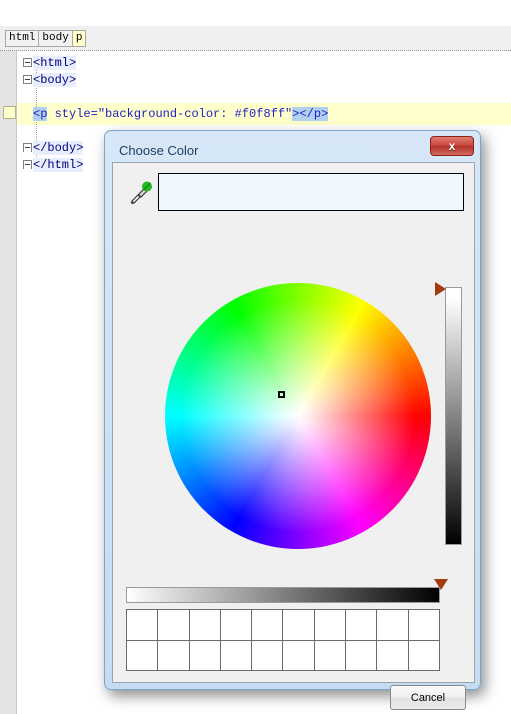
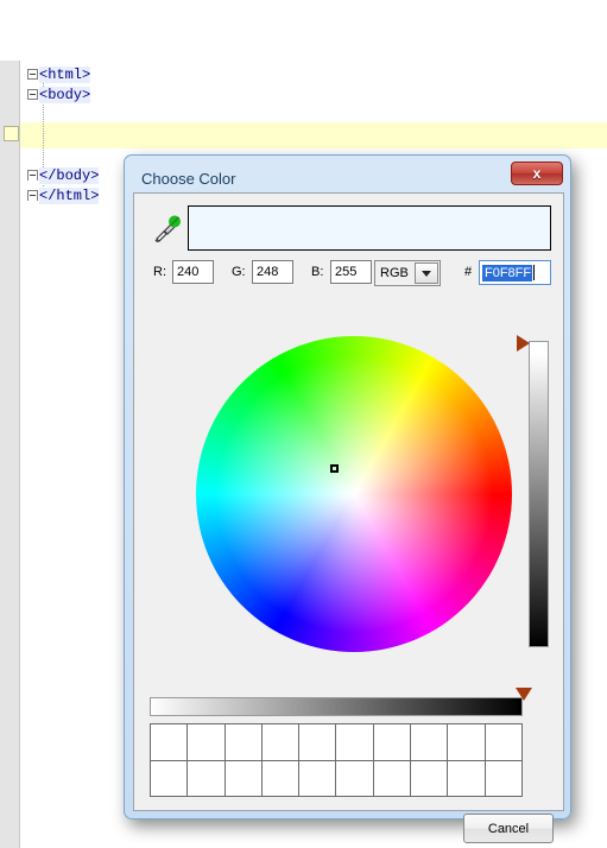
- html
- body
- p
  <html>
  <body>
- <p style="background-color: #f0f8ff"></p>
  </body>
  </html>
  Choose Color
  x
+ R:
+ 240
+ G:
+ 248
+ B:
+ 255
+ RGB
+ #
+ F0F8FF
  Cancel
